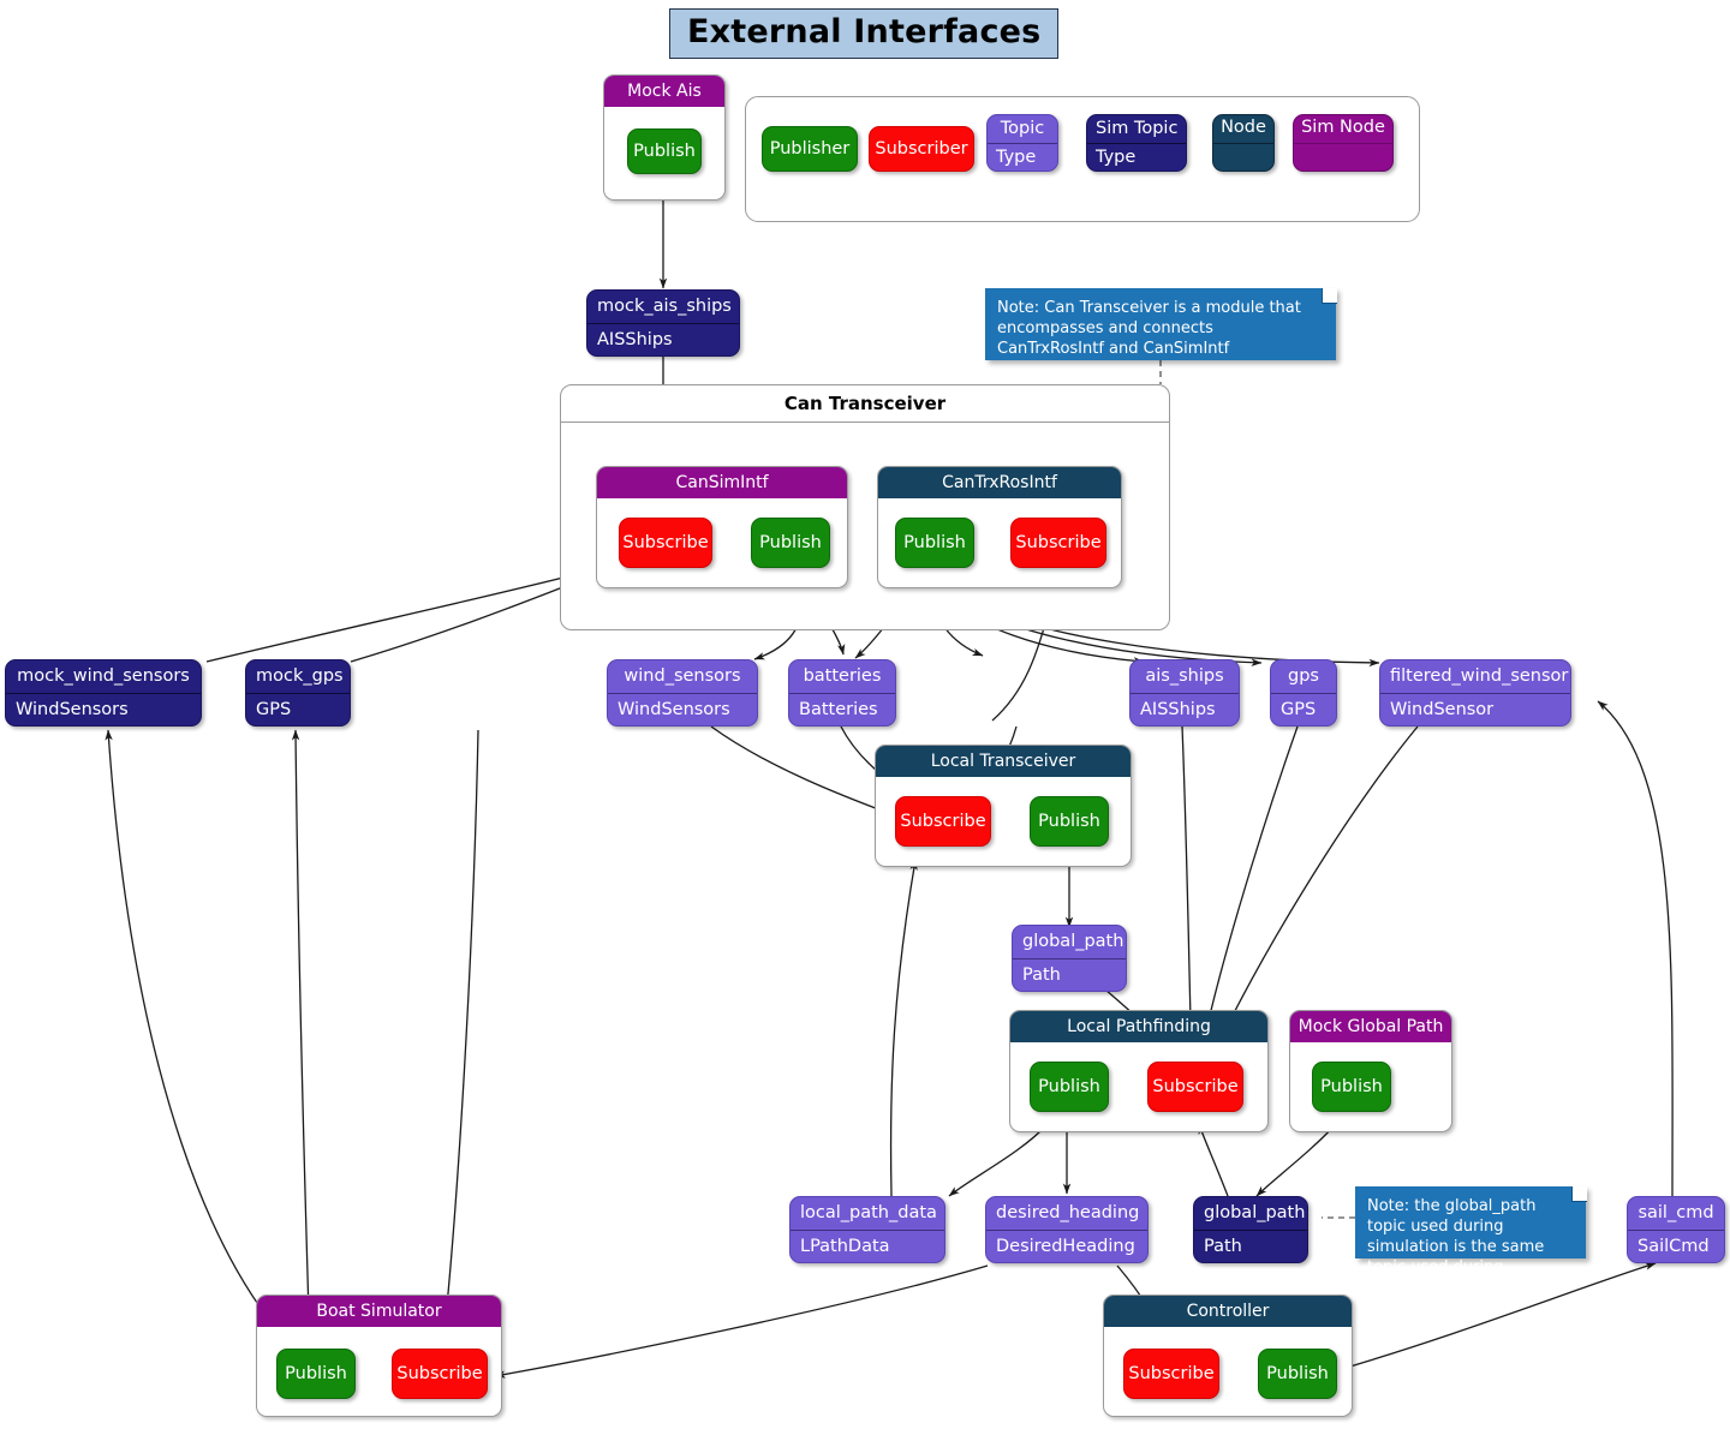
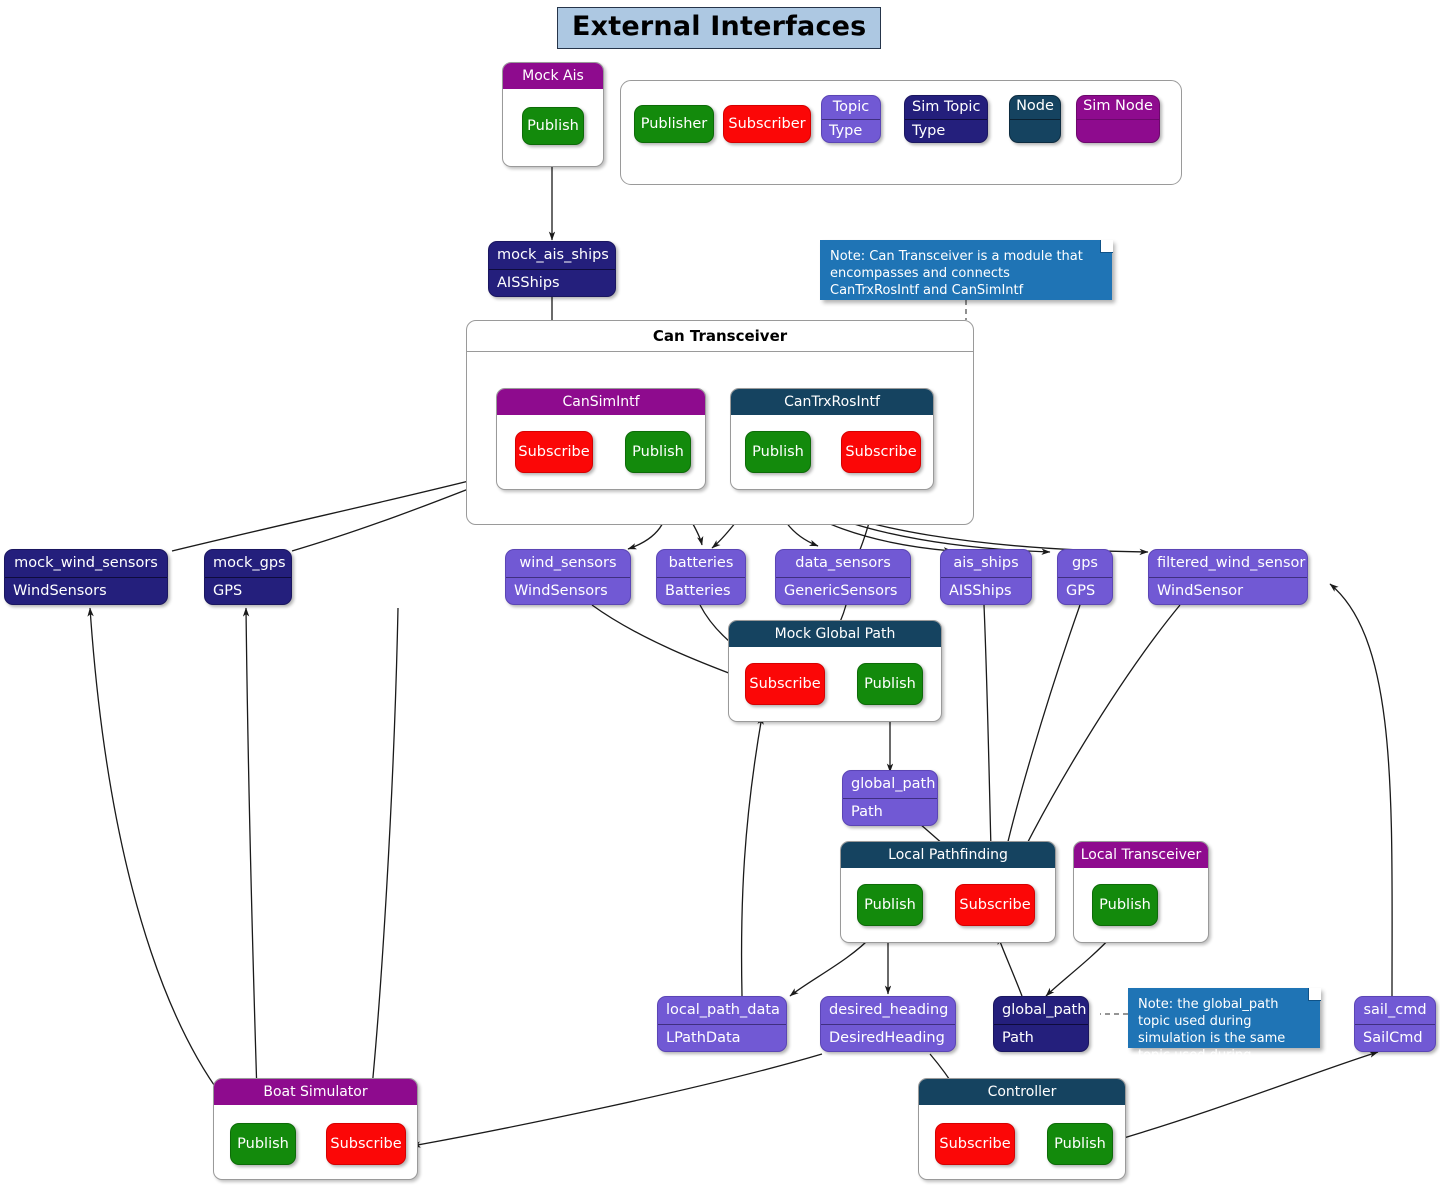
  External Interfaces
  Mock Ais
  Publish
  Publisher
  Subscriber
  Topic
  Type
  Sim Topic
  Type
  Node
  Sim Node
  mock_ais_ships
  AISShips
  Note: Can Transceiver is a module that encompasses and connects CanTrxRosIntf and CanSimIntf
  Can Transceiver
  CanSimIntf
  Subscribe
  Publish
  CanTrxRosIntf
  Publish
  Subscribe
  mock_wind_sensors
  WindSensors
  mock_gps
  GPS
  wind_sensors
  WindSensors
  batteries
  Batteries
+ data_sensors
+ GenericSensors
  ais_ships
  AISShips
  gps
  GPS
  filtered_wind_sensor
  WindSensor
- Local Transceiver
+ Mock Global Path
  Subscribe
  Publish
  global_path
  Path
  Local Pathfinding
  Publish
  Subscribe
- Mock Global Path
+ Local Transceiver
  Publish
  local_path_data
  LPathData
  desired_heading
  DesiredHeading
  global_path
  Path
  sail_cmd
  SailCmd
  Note: the global_path topic used during simulation is the same topic used during
  Boat Simulator
  Publish
  Subscribe
  Controller
  Subscribe
  Publish
